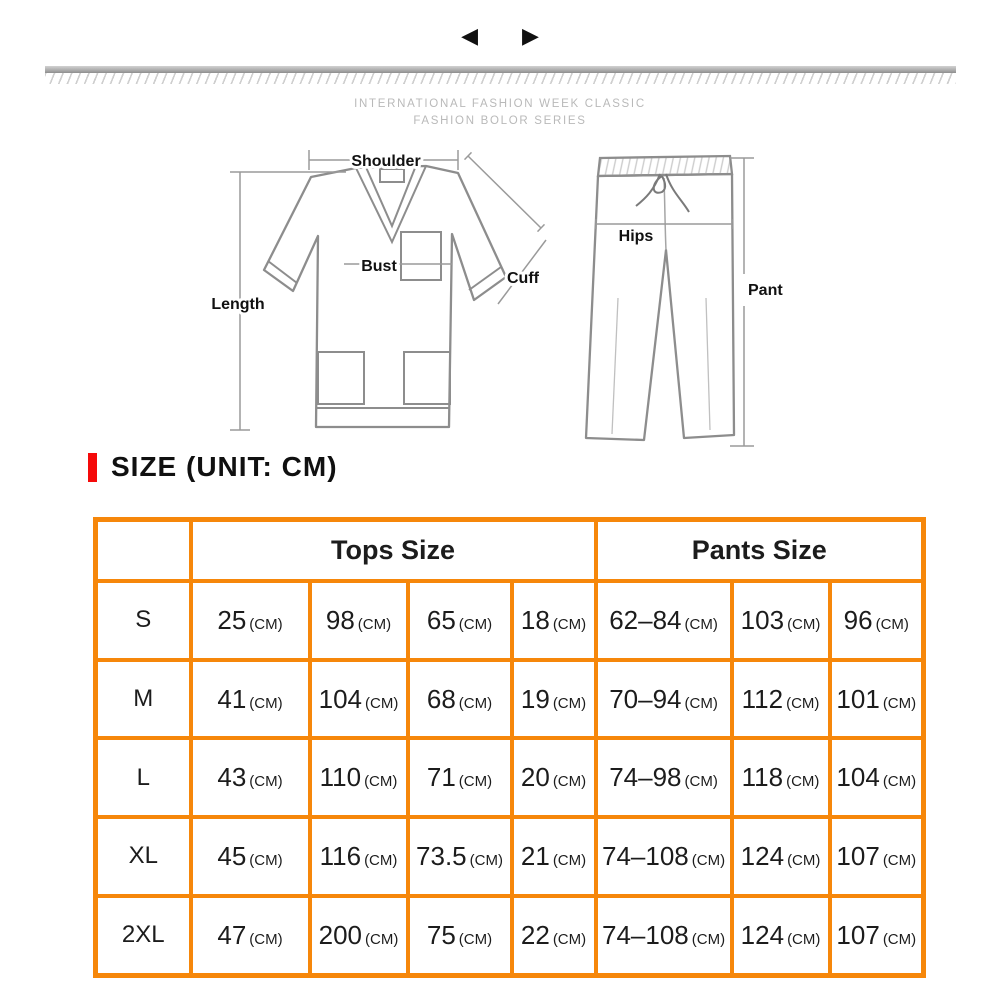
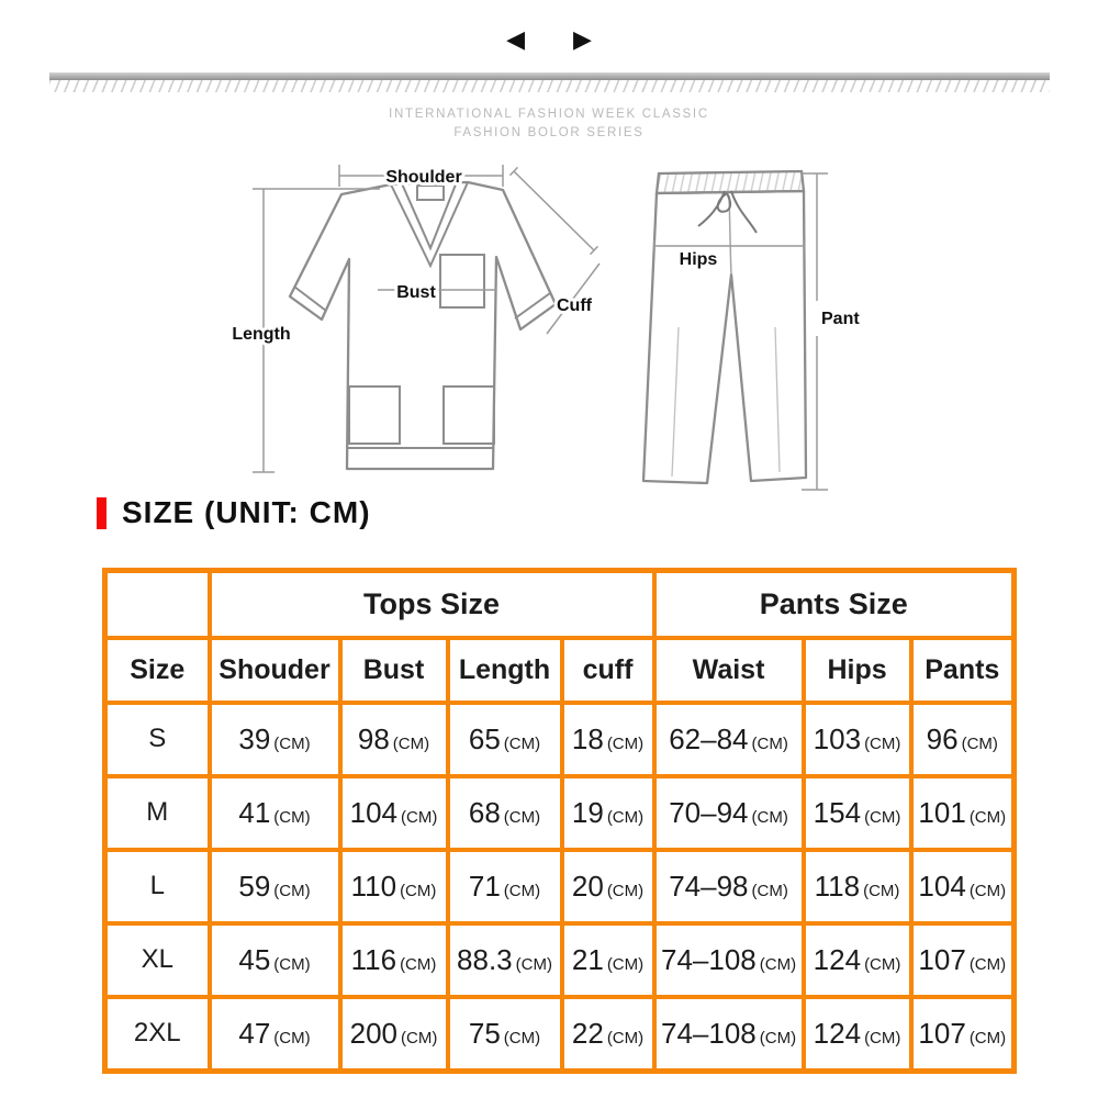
  ◀
  ▶
  INTERNATIONAL FASHION WEEK CLASSIC
  FASHION BOLOR SERIES
  Shoulder
  Length
  Bust
  Cuff
  Hips
  Pant
  SIZE (UNIT: CM)
  	Tops Size	Pants Size
+ Size	Shouder	Bust	Length	cuff	Waist	Hips	Pants
- S	25 (CM)	98 (CM)	65 (CM)	18 (CM)	62–84 (CM)	103 (CM)	96 (CM)
+ S	39 (CM)	98 (CM)	65 (CM)	18 (CM)	62–84 (CM)	103 (CM)	96 (CM)
- M	41 (CM)	104 (CM)	68 (CM)	19 (CM)	70–94 (CM)	112 (CM)	101 (CM)
+ M	41 (CM)	104 (CM)	68 (CM)	19 (CM)	70–94 (CM)	154 (CM)	101 (CM)
- L	43 (CM)	110 (CM)	71 (CM)	20 (CM)	74–98 (CM)	118 (CM)	104 (CM)
+ L	59 (CM)	110 (CM)	71 (CM)	20 (CM)	74–98 (CM)	118 (CM)	104 (CM)
- XL	45 (CM)	116 (CM)	73.5 (CM)	21 (CM)	74–108 (CM)	124 (CM)	107 (CM)
+ XL	45 (CM)	116 (CM)	88.3 (CM)	21 (CM)	74–108 (CM)	124 (CM)	107 (CM)
  2XL	47 (CM)	200 (CM)	75 (CM)	22 (CM)	74–108 (CM)	124 (CM)	107 (CM)
